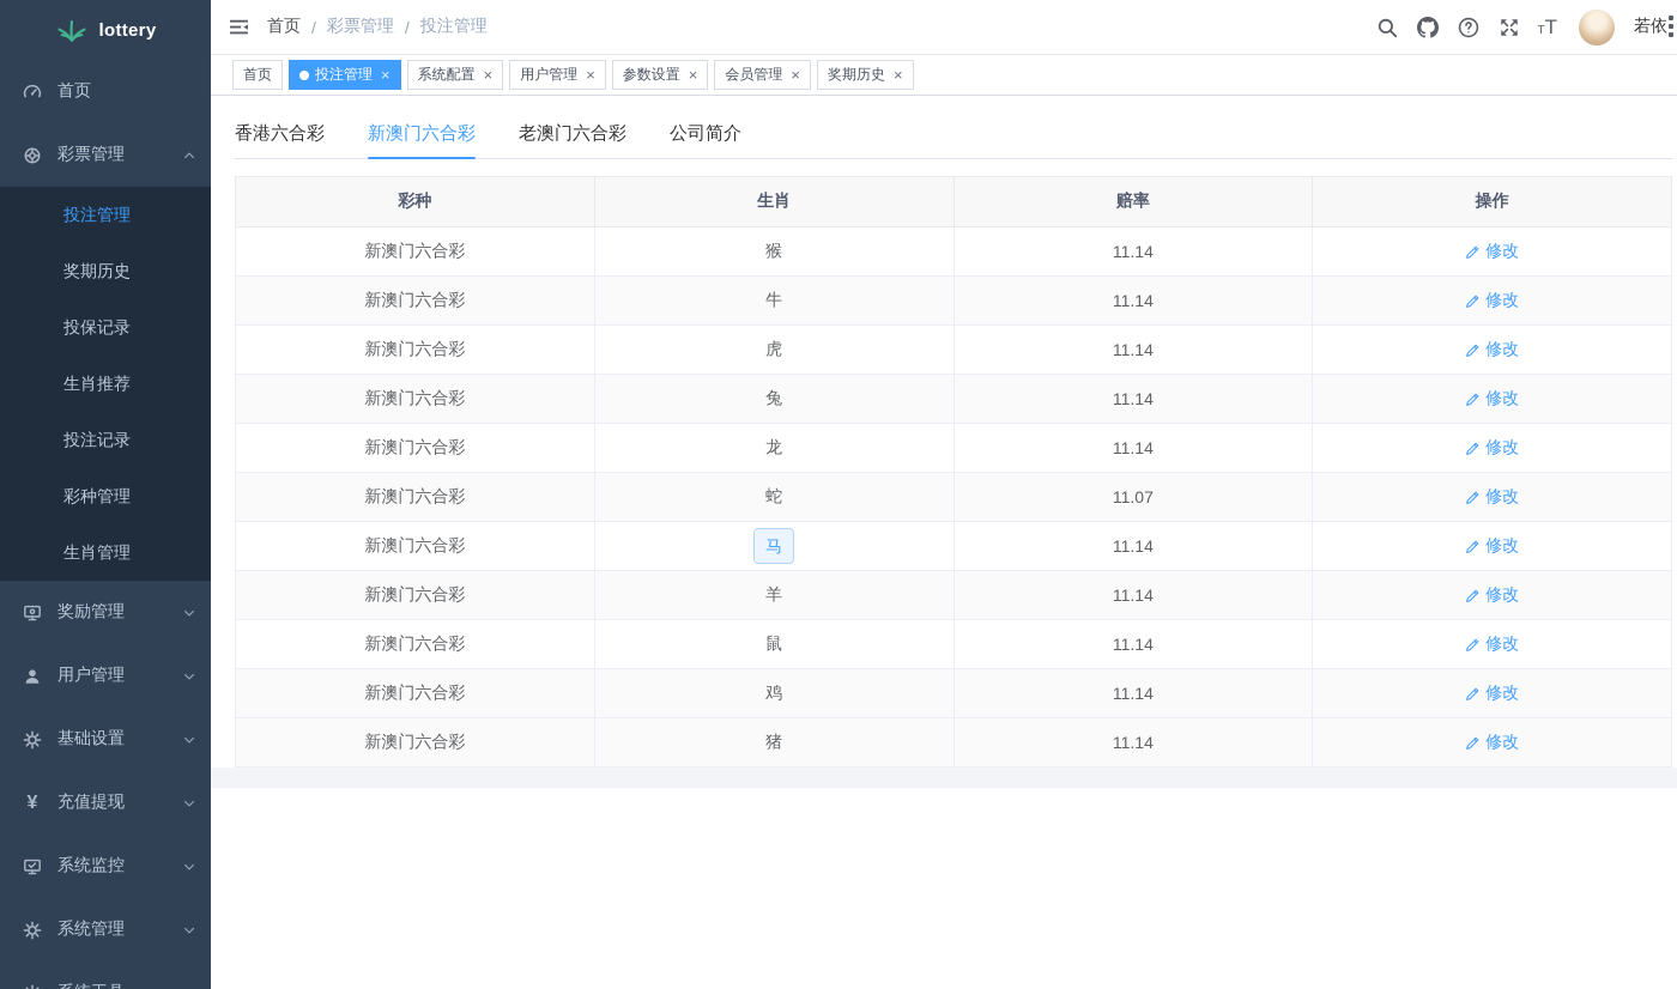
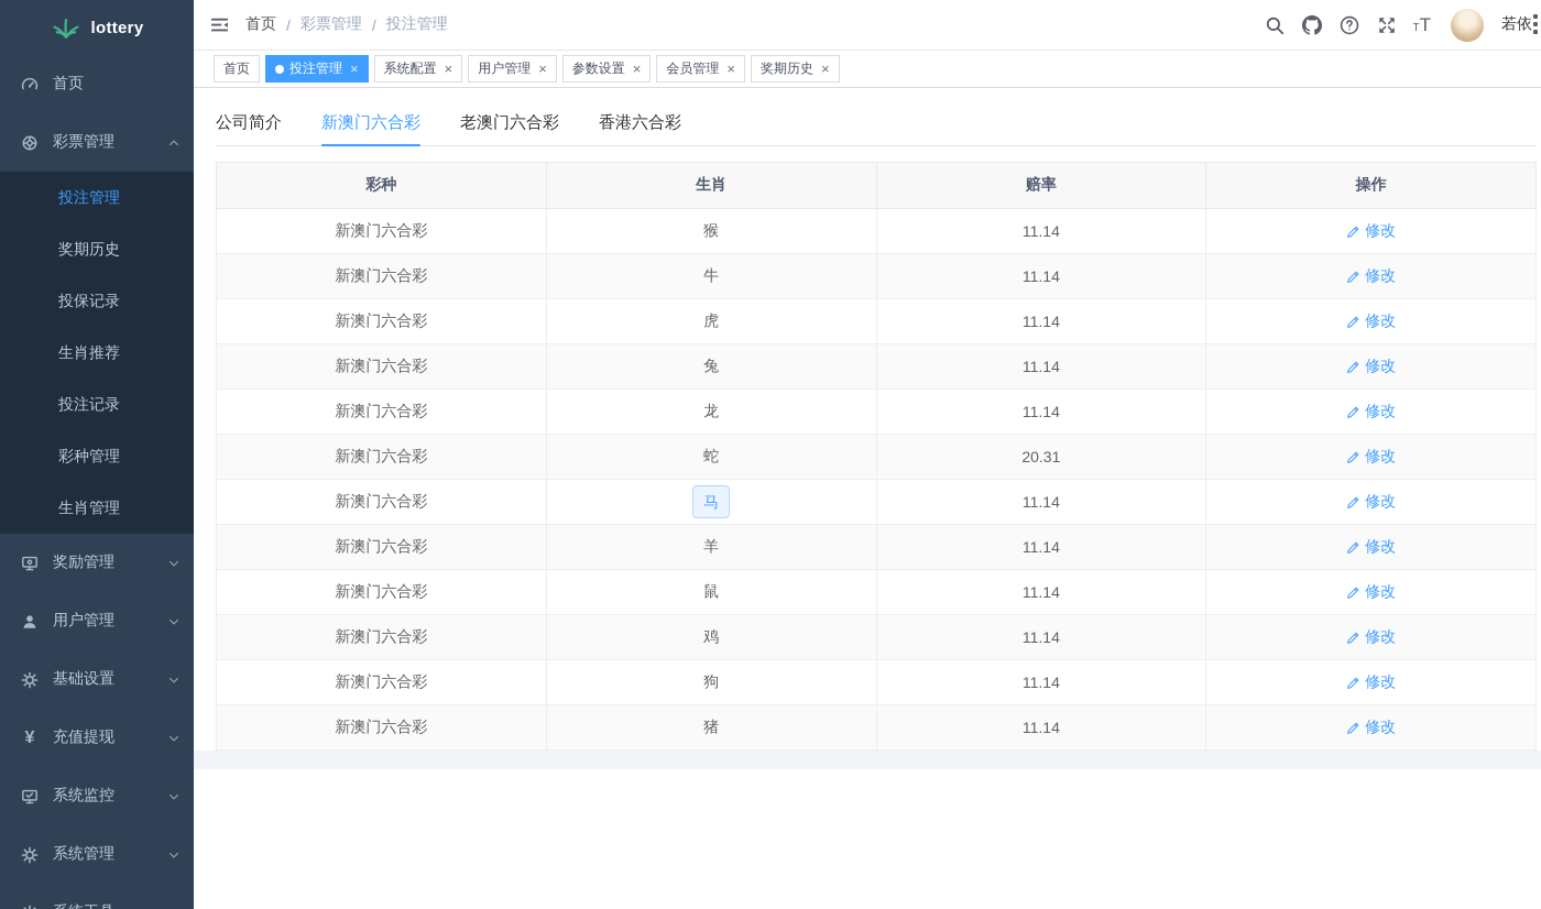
  lottery
  首页
  彩票管理
  投注管理
  奖期历史
  投保记录
  生肖推荐
  投注记录
  彩种管理
  生肖管理
  奖励管理
  用户管理
  基础设置
  ¥
  充值提现
  系统监控
  系统管理
  首页
  /
  彩票管理
  /
  投注管理
  T
  T
  若依
  首页
  投注管理
  ×
  系统配置
  ×
  用户管理
  ×
  参数设置
  ×
  会员管理
  ×
  奖期历史
  ×
- 香港六合彩
+ 公司简介
  新澳门六合彩
  老澳门六合彩
- 公司简介
+ 香港六合彩
  彩种	生肖	赔率	操作
  新澳门六合彩	猴	11.14	修改
  新澳门六合彩	牛	11.14	修改
  新澳门六合彩	虎	11.14	修改
  新澳门六合彩	兔	11.14	修改
  新澳门六合彩	龙	11.14	修改
- 新澳门六合彩	蛇	11.07	修改
+ 新澳门六合彩	蛇	20.31	修改
  新澳门六合彩	马	11.14	修改
  新澳门六合彩	羊	11.14	修改
  新澳门六合彩	鼠	11.14	修改
  新澳门六合彩	鸡	11.14	修改
+ 新澳门六合彩	狗	11.14	修改
  新澳门六合彩	猪	11.14	修改
